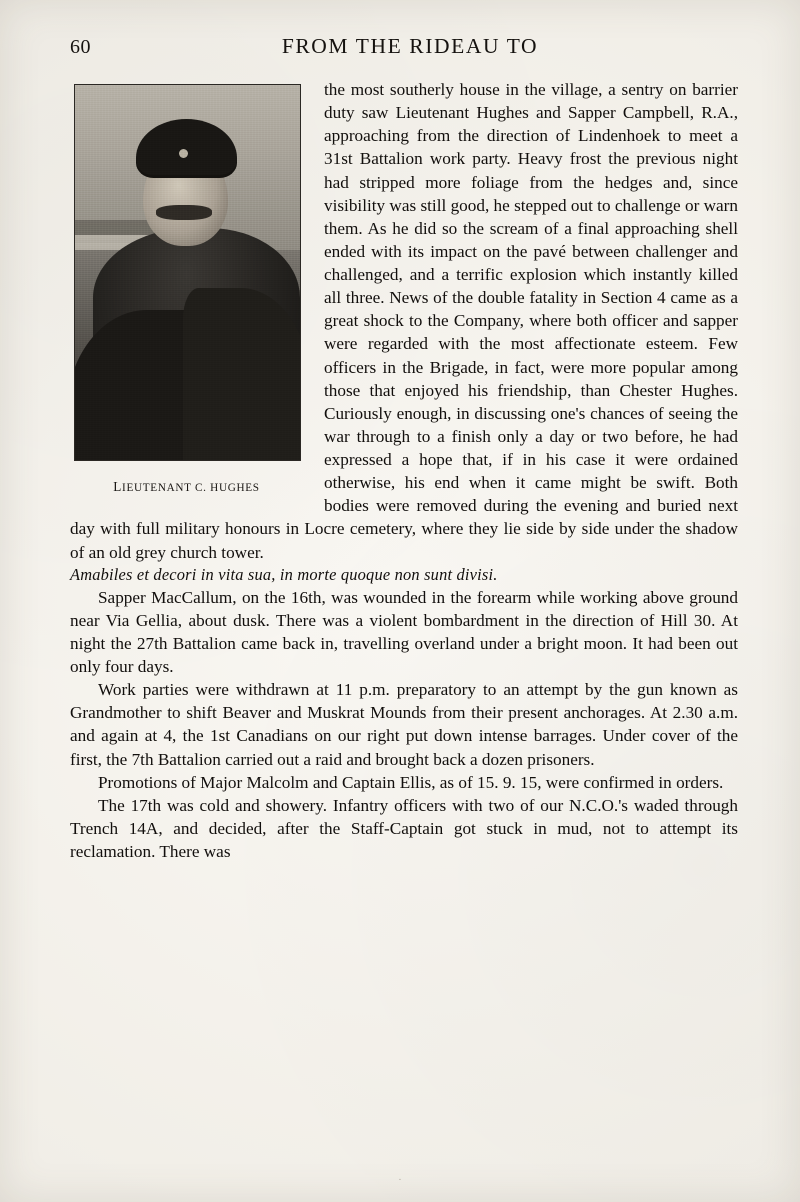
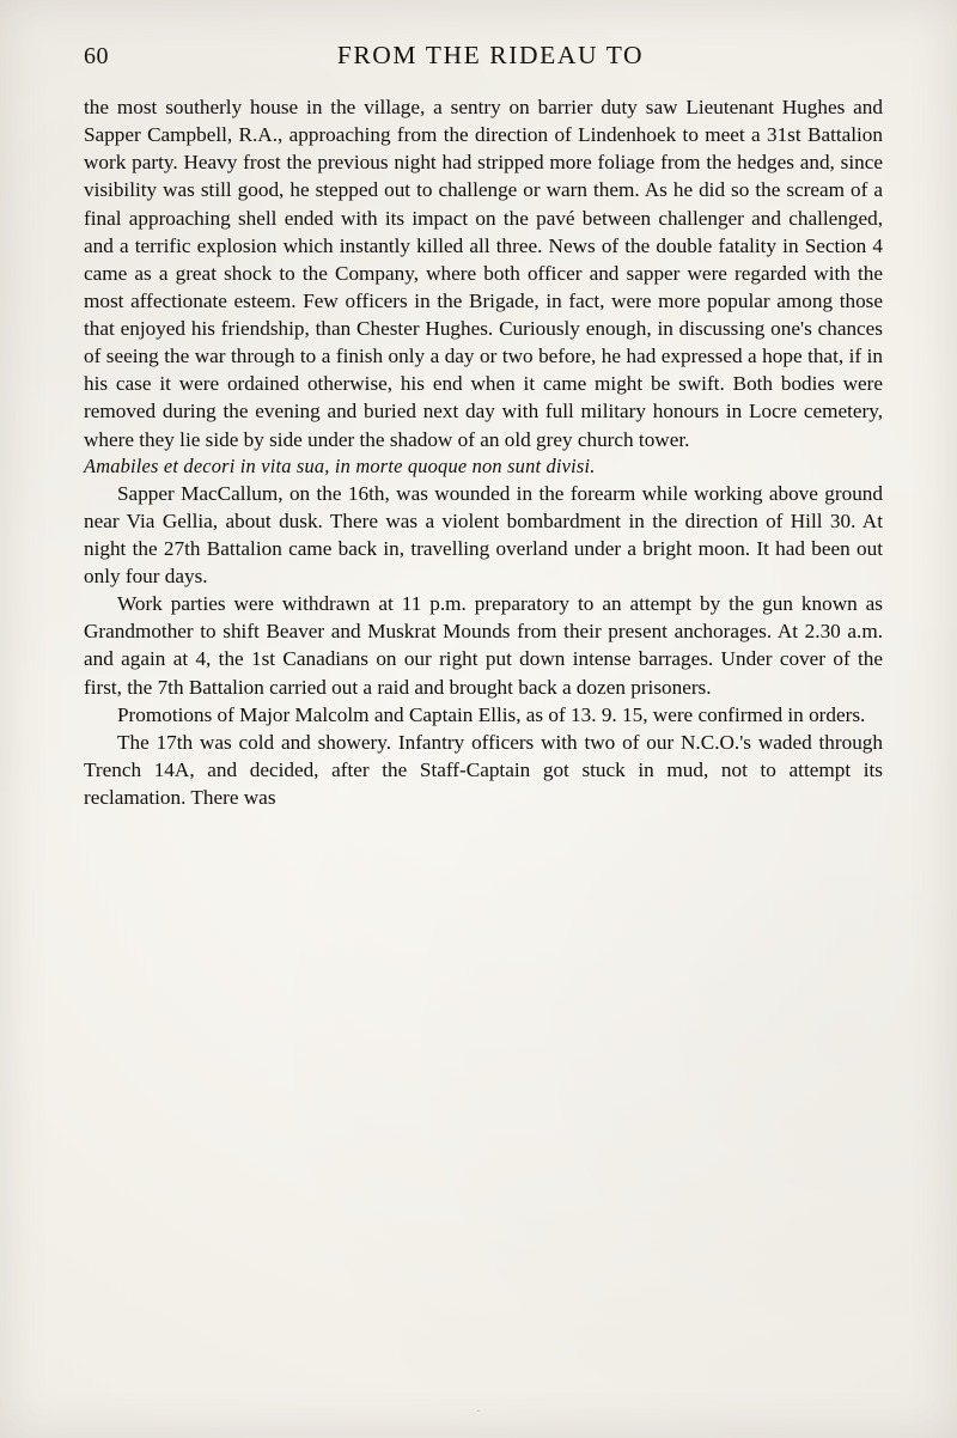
  60
  FROM THE RIDEAU TO
- LIEUTENANT C. HUGHES
  the most southerly house in the village, a sentry on barrier duty saw Lieutenant Hughes and Sapper Campbell, R.A., approaching from the direction of Lindenhoek to meet a 31st Battalion work party. Heavy frost the previous night had stripped more foliage from the hedges and, since visibility was still good, he stepped out to challenge or warn them. As he did so the scream of a final approaching shell ended with its impact on the pavé between challenger and challenged, and a terrific explosion which instantly killed all three. News of the double fatality in Section 4 came as a great shock to the Company, where both officer and sapper were regarded with the most affectionate esteem. Few officers in the Brigade, in fact, were more popular among those that enjoyed his friendship, than Chester Hughes. Curiously enough, in discussing one's chances of seeing the war through to a finish only a day or two before, he had expressed a hope that, if in his case it were ordained otherwise, his end when it came might be swift. Both bodies were removed during the evening and buried next day with full military honours in Locre cemetery, where they lie side by side under the shadow of an old grey church tower.
  Amabiles et decori in vita sua, in morte quoque non sunt divisi.
  Sapper MacCallum, on the 16th, was wounded in the forearm while working above ground near Via Gellia, about dusk. There was a violent bombardment in the direction of Hill 30. At night the 27th Battalion came back in, travelling overland under a bright moon. It had been out only four days.
  Work parties were withdrawn at 11 p.m. preparatory to an attempt by the gun known as Grandmother to shift Beaver and Muskrat Mounds from their present anchorages. At 2.30 a.m. and again at 4, the 1st Canadians on our right put down intense barrages. Under cover of the first, the 7th Battalion carried out a raid and brought back a dozen prisoners.
- Promotions of Major Malcolm and Captain Ellis, as of 15. 9. 15, were confirmed in orders.
+ Promotions of Major Malcolm and Captain Ellis, as of 13. 9. 15, were confirmed in orders.
  The 17th was cold and showery. Infantry officers with two of our N.C.O.'s waded through Trench 14A, and decided, after the Staff-Captain got stuck in mud, not to attempt its reclamation. There was
  ·
